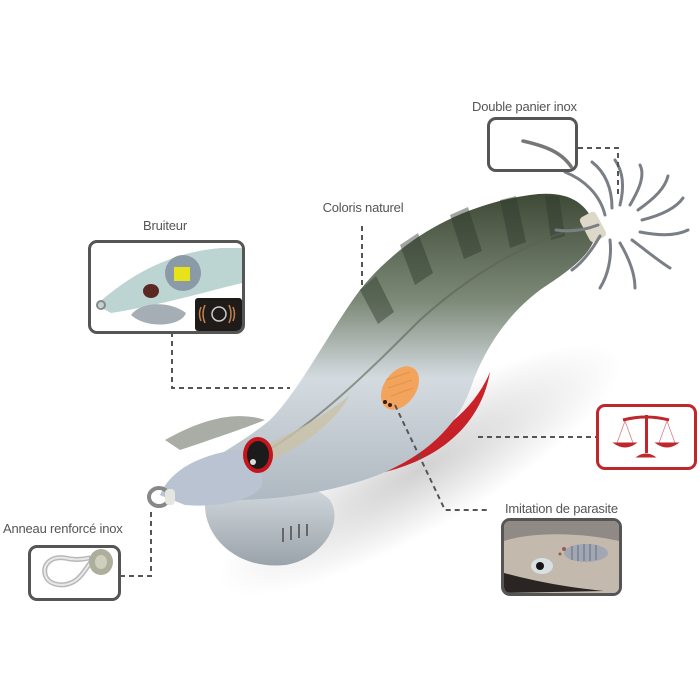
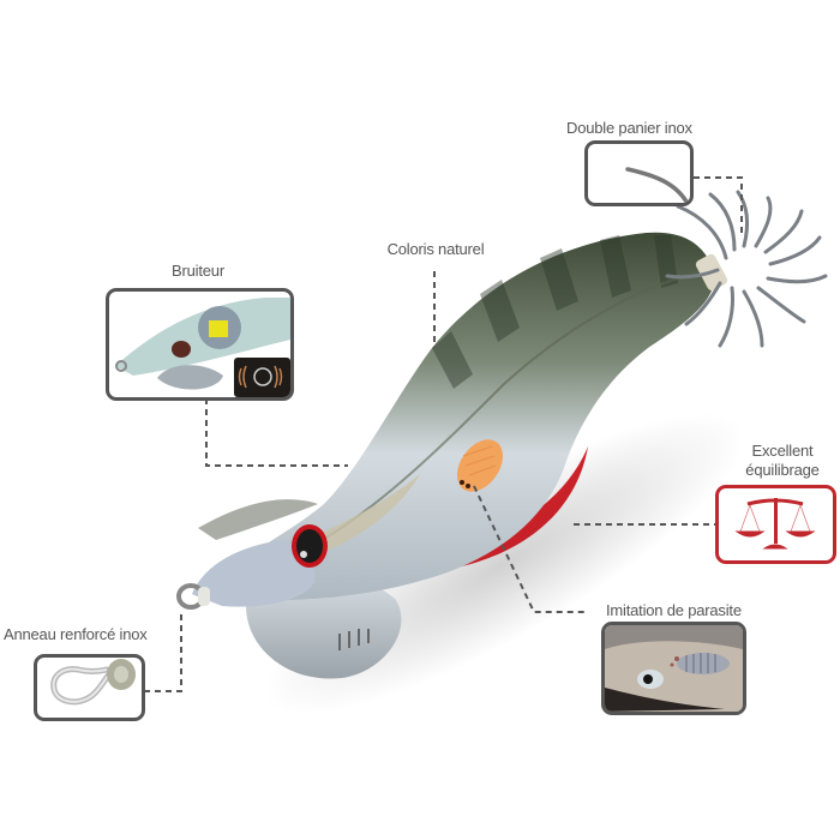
  Double panier inox
  Bruiteur
  Coloris naturel
+ Excellent
+ équilibrage
  Imitation de parasite
  Anneau renforcé inox
